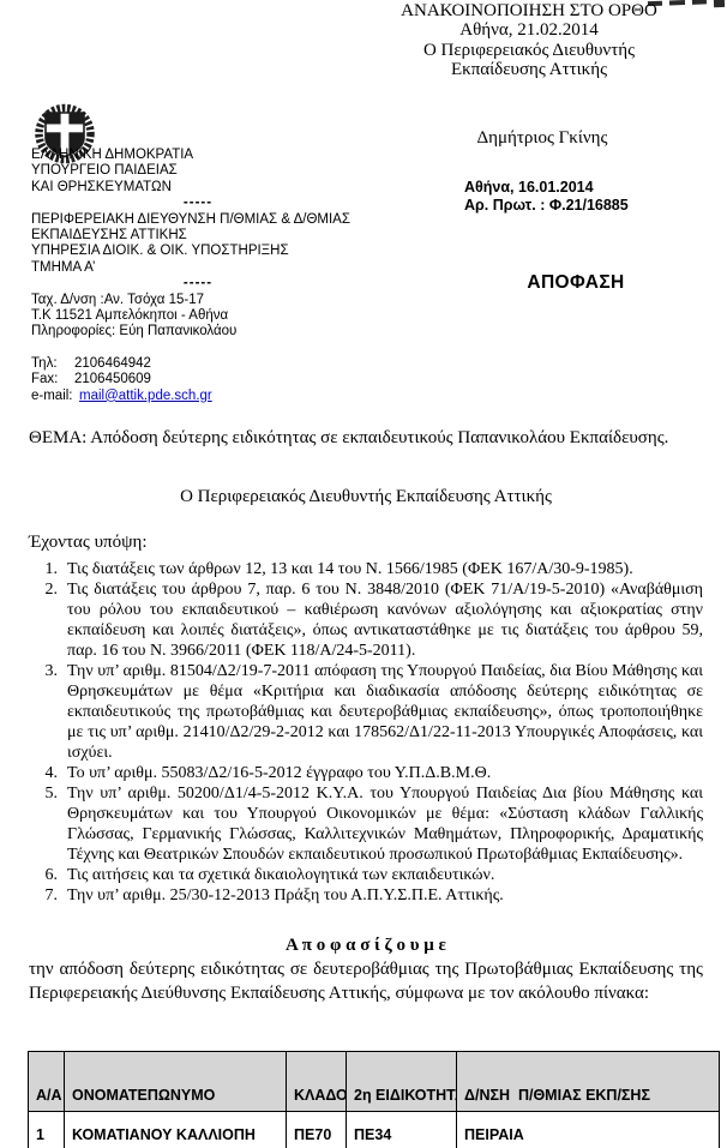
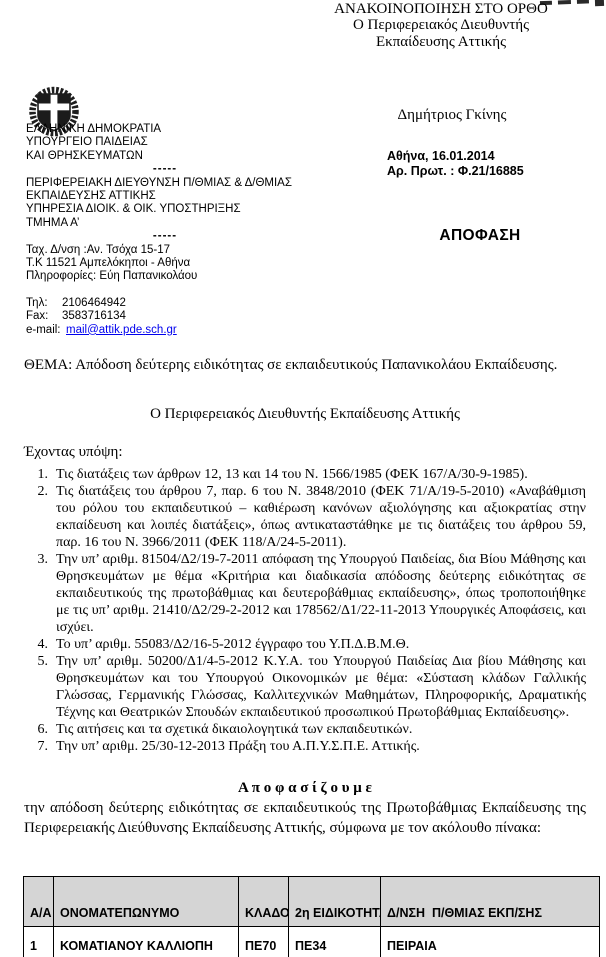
  ΑΝΑΚΟΙΝΟΠΟΙΗΣΗ ΣΤΟ ΟΡΘΟ
- Αθήνα, 21.02.2014
  Ο Περιφερειακός Διευθυντής
  Εκπαίδευσης Αττικής
  ΕΛΛΗΝΙΚΗ ΔΗΜΟΚΡΑΤΙΑ
  ΥΠΟΥΡΓΕΙΟ ΠΑΙΔΕΙΑΣ
  ΚΑΙ ΘΡΗΣΚΕΥΜΑΤΩΝ
  -----
  ΠΕΡΙΦΕΡΕΙΑΚΗ ΔΙΕΥΘΥΝΣΗ Π/ΘΜΙΑΣ & Δ/ΘΜΙΑΣ
  ΕΚΠΑΙΔΕΥΣΗΣ ΑΤΤΙΚΗΣ
  ΥΠΗΡΕΣΙΑ ΔΙΟΙΚ. & ΟΙΚ. ΥΠΟΣΤΗΡΙΞΗΣ
  ΤΜΗΜΑ Α’
  -----
  Ταχ. Δ/νση :Αν. Τσόχα 15-17
  Τ.Κ 11521 Αμπελόκηποι - Αθήνα
  Πληροφορίες: Εύη Παπανικολάου
  Τηλ:
  2106464942
  Fax:
- 2106450609
+ 3583716134
  e-mail:
  mail@attik.pde.sch.gr
  Δημήτριος Γκίνης
  Αθήνα, 16.01.2014
  Αρ. Πρωτ. : Φ.21/16885
  ΑΠΟΦΑΣΗ
  ΘΕΜΑ: Απόδοση δεύτερης ειδικότητας σε εκπαιδευτικούς Παπανικολάου Εκπαίδευσης.
  Ο Περιφερειακός Διευθυντής Εκπαίδευσης Αττικής
  Έχοντας υπόψη:
  1.
  Τις διατάξεις των άρθρων 12, 13 και 14 του Ν. 1566/1985 (ΦΕΚ 167/Α/30-9-1985).
  2.
  Τις διατάξεις του άρθρου 7, παρ. 6 του Ν. 3848/2010 (ΦΕΚ 71/Α/19-5-2010) «Αναβάθμιση του ρόλου του εκπαιδευτικού – καθιέρωση κανόνων αξιολόγησης και αξιοκρατίας στην εκπαίδευση και λοιπές διατάξεις», όπως αντικαταστάθηκε με τις διατάξεις του άρθρου 59, παρ. 16 του Ν. 3966/2011 (ΦΕΚ 118/Α/24-5-2011).
  3.
  Την υπ’ αριθμ. 81504/Δ2/19-7-2011 απόφαση της Υπουργού Παιδείας, δια Βίου Μάθησης και Θρησκευμάτων με θέμα «Κριτήρια και διαδικασία απόδοσης δεύτερης ειδικότητας σε εκπαιδευτικούς της πρωτοβάθμιας και δευτεροβάθμιας εκπαίδευσης», όπως τροποποιήθηκε με τις υπ’ αριθμ. 21410/Δ2/29-2-2012 και 178562/Δ1/22-11-2013 Υπουργικές Αποφάσεις, και ισχύει.
  4.
  Το υπ’ αριθμ. 55083/Δ2/16-5-2012 έγγραφο του Υ.Π.Δ.Β.Μ.Θ.
  5.
  Την υπ’ αριθμ. 50200/Δ1/4-5-2012 Κ.Υ.Α. του Υπουργού Παιδείας Δια βίου Μάθησης και Θρησκευμάτων και του Υπουργού Οικονομικών με θέμα: «Σύσταση κλάδων Γαλλικής Γλώσσας, Γερμανικής Γλώσσας, Καλλιτεχνικών Μαθημάτων, Πληροφορικής, Δραματικής Τέχνης και Θεατρικών Σπουδών εκπαιδευτικού προσωπικού Πρωτοβάθμιας Εκπαίδευσης».
  6.
  Τις αιτήσεις και τα σχετικά δικαιολογητικά των εκπαιδευτικών.
  7.
  Την υπ’ αριθμ. 25/30-12-2013 Πράξη του Α.Π.Υ.Σ.Π.Ε. Αττικής.
  Α π ο φ α σ ί ζ ο υ μ ε
- την απόδοση δεύτερης ειδικότητας σε δευτεροβάθμιας της Πρωτοβάθμιας Εκπαίδευσης της Περιφερειακής Διεύθυνσης Εκπαίδευσης Αττικής, σύμφωνα με τον ακόλουθο πίνακα:
+ την απόδοση δεύτερης ειδικότητας σε εκπαιδευτικούς της Πρωτοβάθμιας Εκπαίδευσης της Περιφερειακής Διεύθυνσης Εκπαίδευσης Αττικής, σύμφωνα με τον ακόλουθο πίνακα:
  Α/Α	ΟΝΟΜΑΤΕΠΩΝΥΜΟ	ΚΛΑΔΟ	2η ΕΙΔΙΚΟΤΗΤ	Δ/ΝΣΗ Π/ΘΜΙΑΣ ΕΚΠ/ΣΗΣ
  1	ΚΟΜΑΤΙΑΝΟΥ ΚΑΛΛΙΟΠΗ	ΠΕ70	ΠΕ34	ΠΕΙΡΑΙΑ
